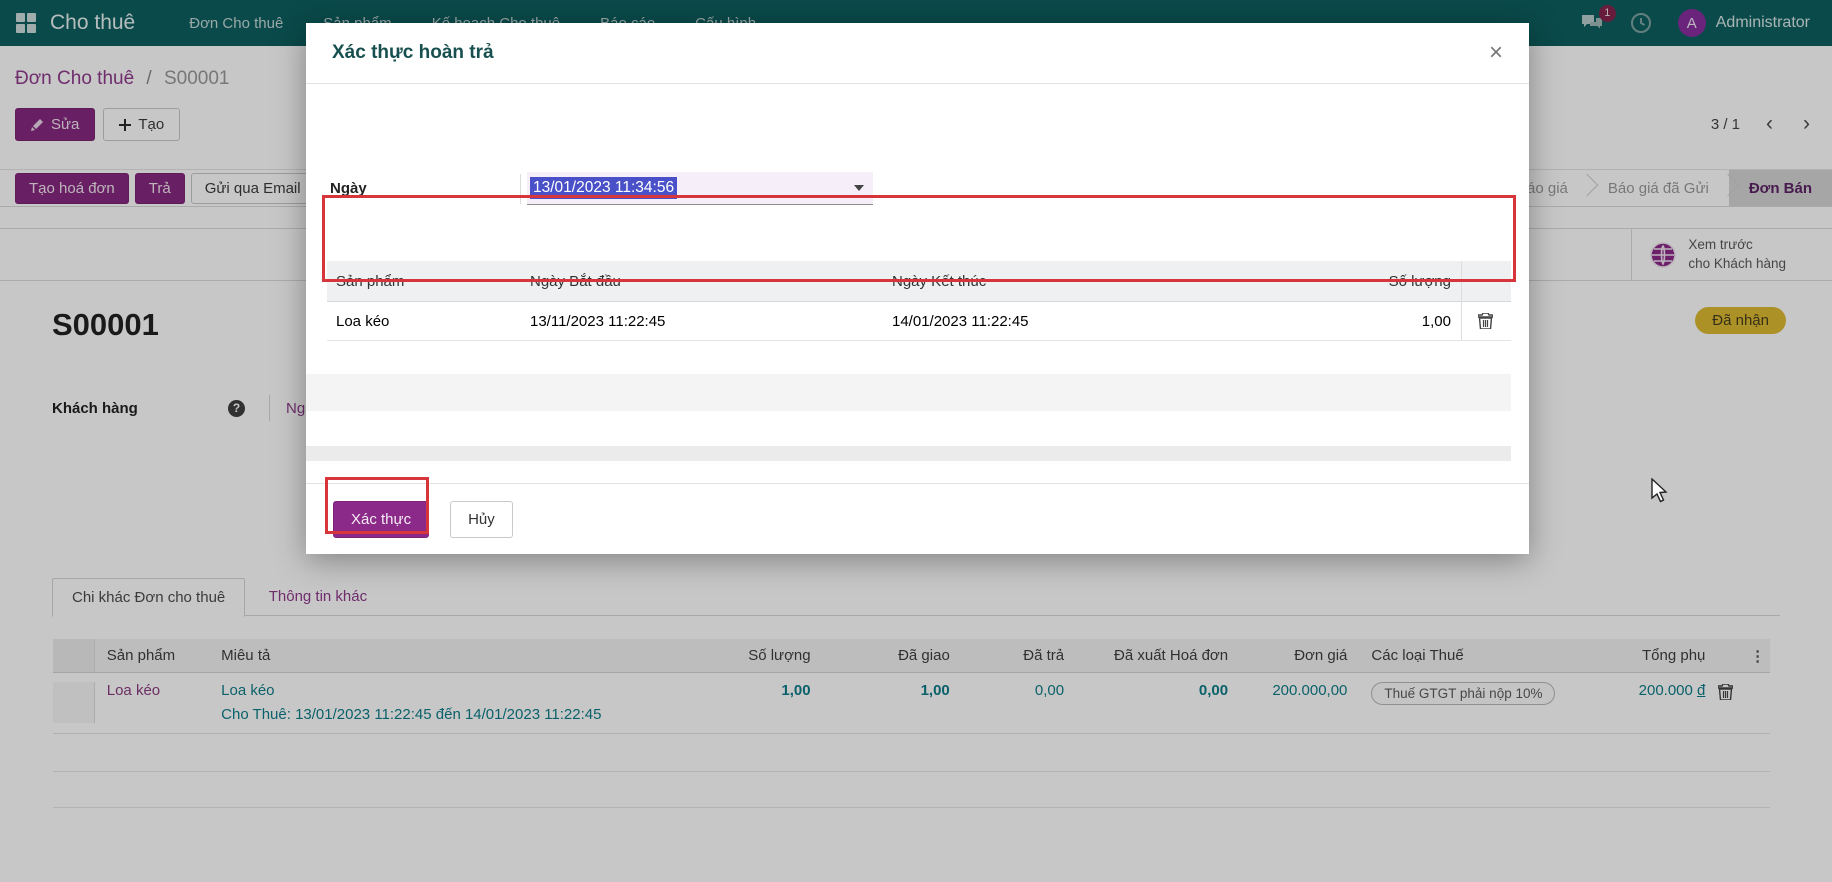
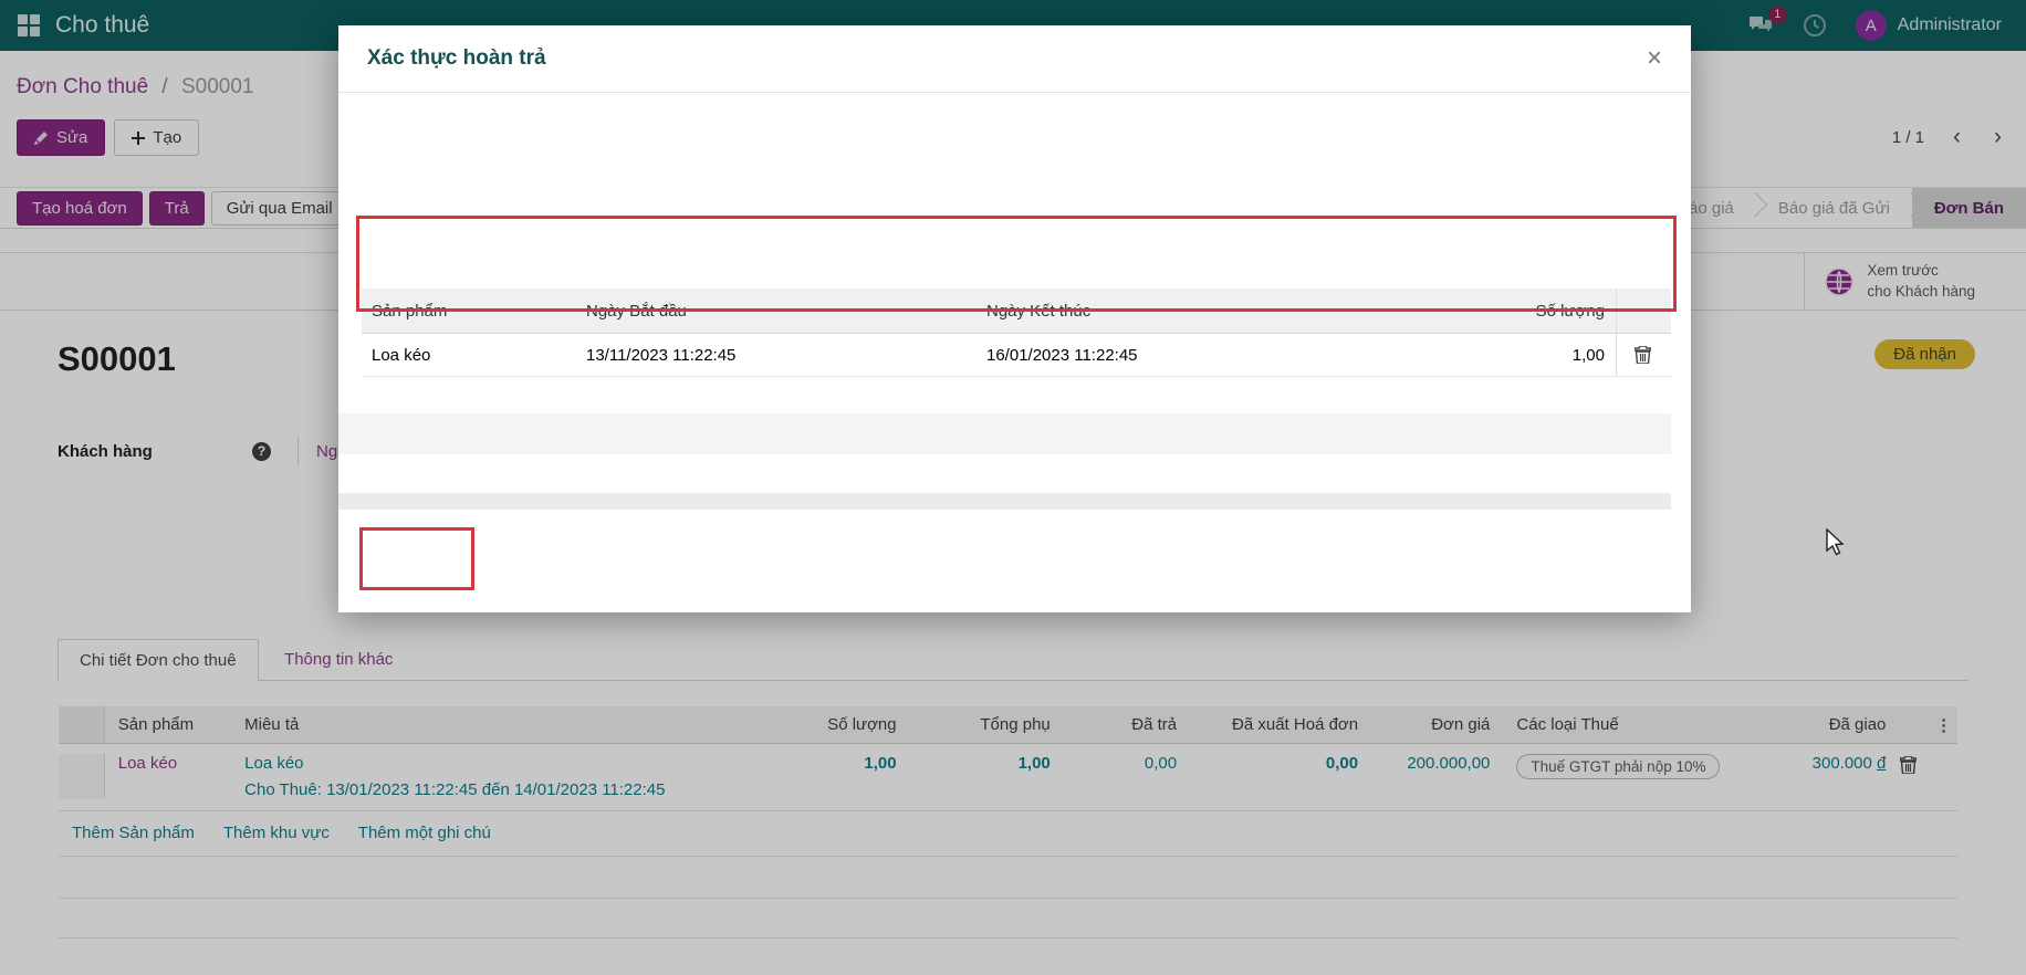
  Cho thuê
- Đơn Cho thuê
  1
  A
  Administrator
  Đơn Cho thuê / S00001
  Sửa
  Tạo
- 3 / 1
+ 1 / 1
  ‹
  ›
  Tạo hoá đơn
  Trả
  Gửi qua Email
  áo giá
  Báo giá đã Gửi
  Đơn Bán
  Xem trước
  cho Khách hàng
  S00001
  Đã nhận
  Khách hàng
  ?
- Chi khác Đơn cho thuê Thông tin khác
+ Chi tiết Đơn cho thuê Thông tin khác
  Sản phẩm
  Miêu tả
  Số lượng
- Đã giao
+ Tổng phụ
  Đã trả
  Đã xuất Hoá đơn
  Đơn giá
  Các loại Thuế
- Tổng phụ
+ Đã giao
  ⋮
  Loa kéo
  Loa kéo
  Cho Thuê: 13/01/2023 11:22:45 đến 14/01/2023 11:22:45
  1,00
  1,00
  0,00
  0,00
  200.000,00
  Thuế GTGT phải nộp 10%
- 200.000 đ
+ 300.000 đ
+ Thêm Sản phẩm
+ Thêm khu vực
+ Thêm một ghi chú
  Xác thực hoàn trả
  ×
- Ngày
- 13/01/2023 11:34:56
  Sản phẩm
  Ngày Bắt đầu
  Ngày Kết thúc
  Số lượng
  Loa kéo
  13/11/2023 11:22:45
- 14/01/2023 11:22:45
+ 16/01/2023 11:22:45
  1,00
- Xác thực
- Hủy
